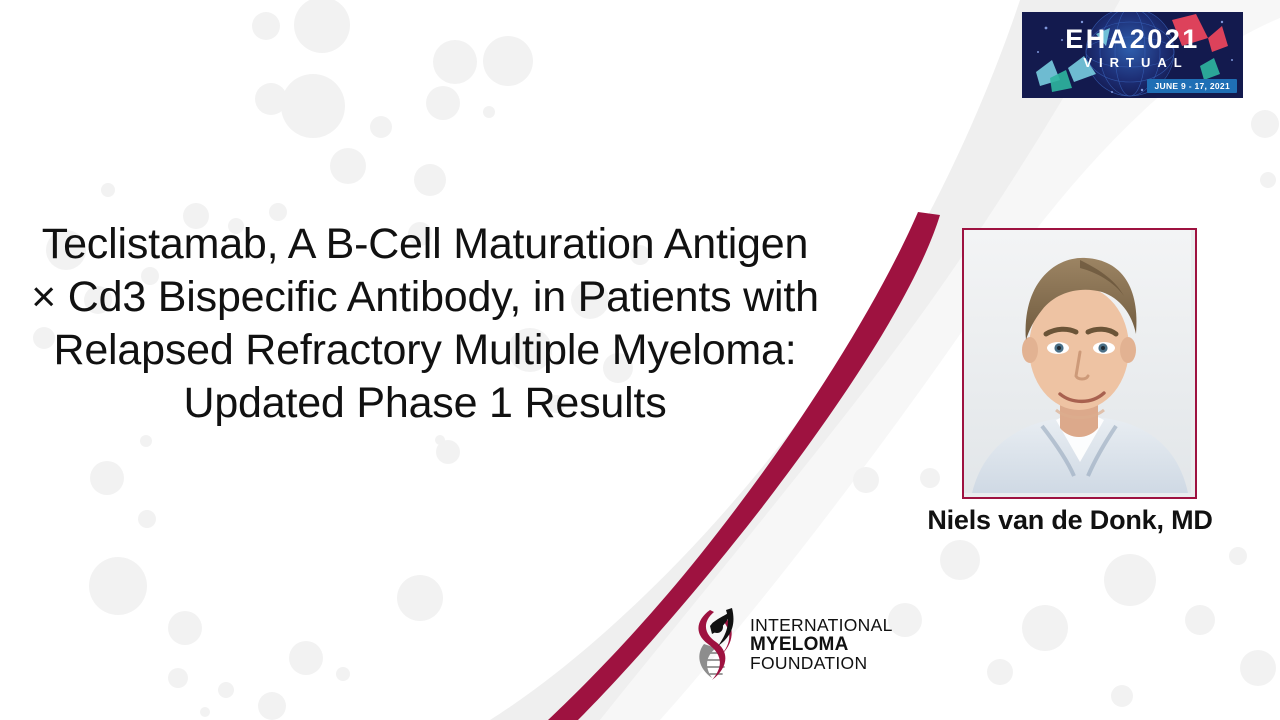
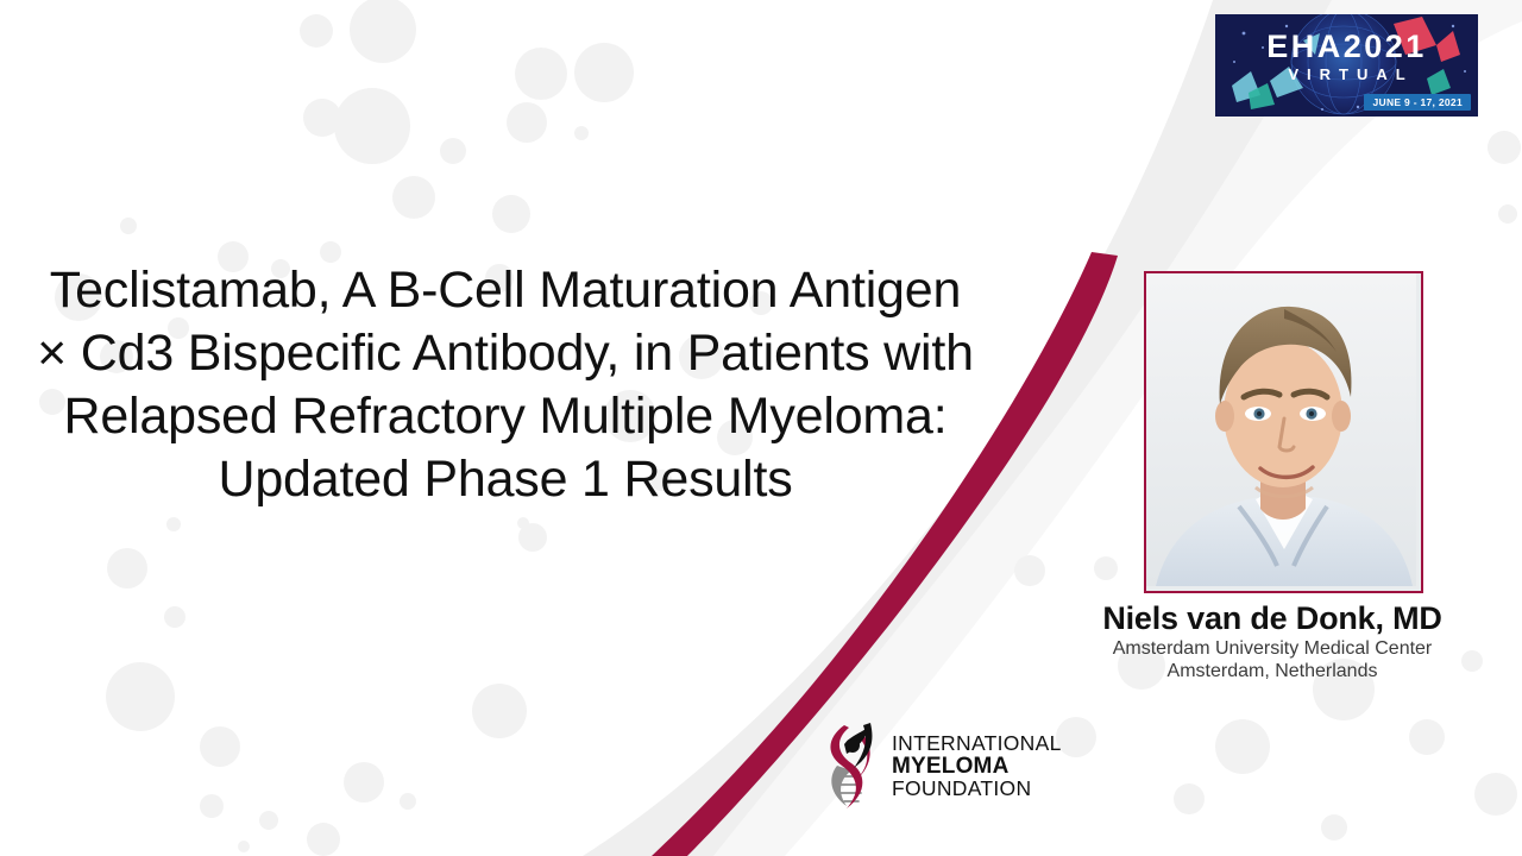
  EHA2021
  VIRTUAL
  JUNE 9 - 17, 2021
  Teclistamab, A B-Cell Maturation Antigen
  × Cd3 Bispecific Antibody, in Patients with
  Relapsed Refractory Multiple Myeloma:
  Updated Phase 1 Results
  Niels van de Donk, MD
+ Amsterdam University Medical Center
+ Amsterdam, Netherlands
  INTERNATIONAL
  MYELOMA
  FOUNDATION
